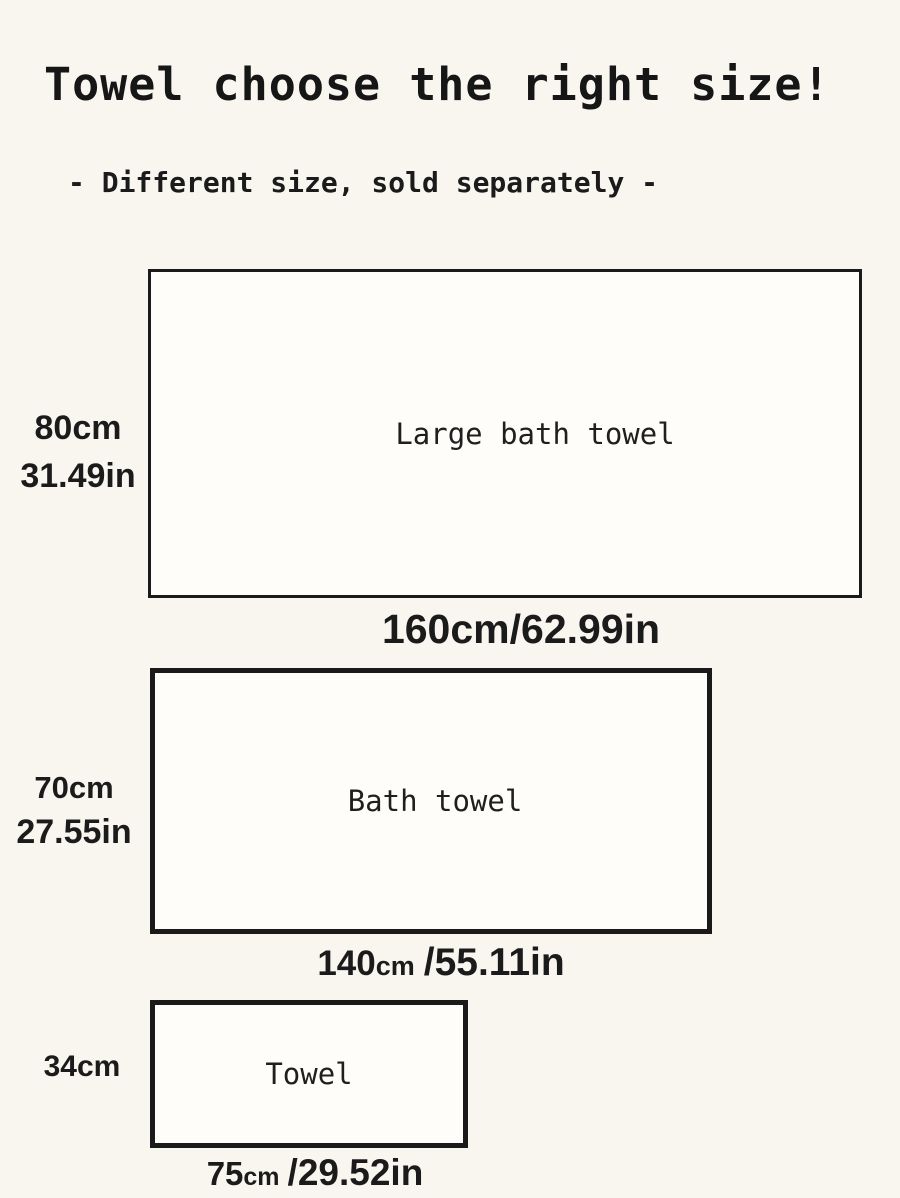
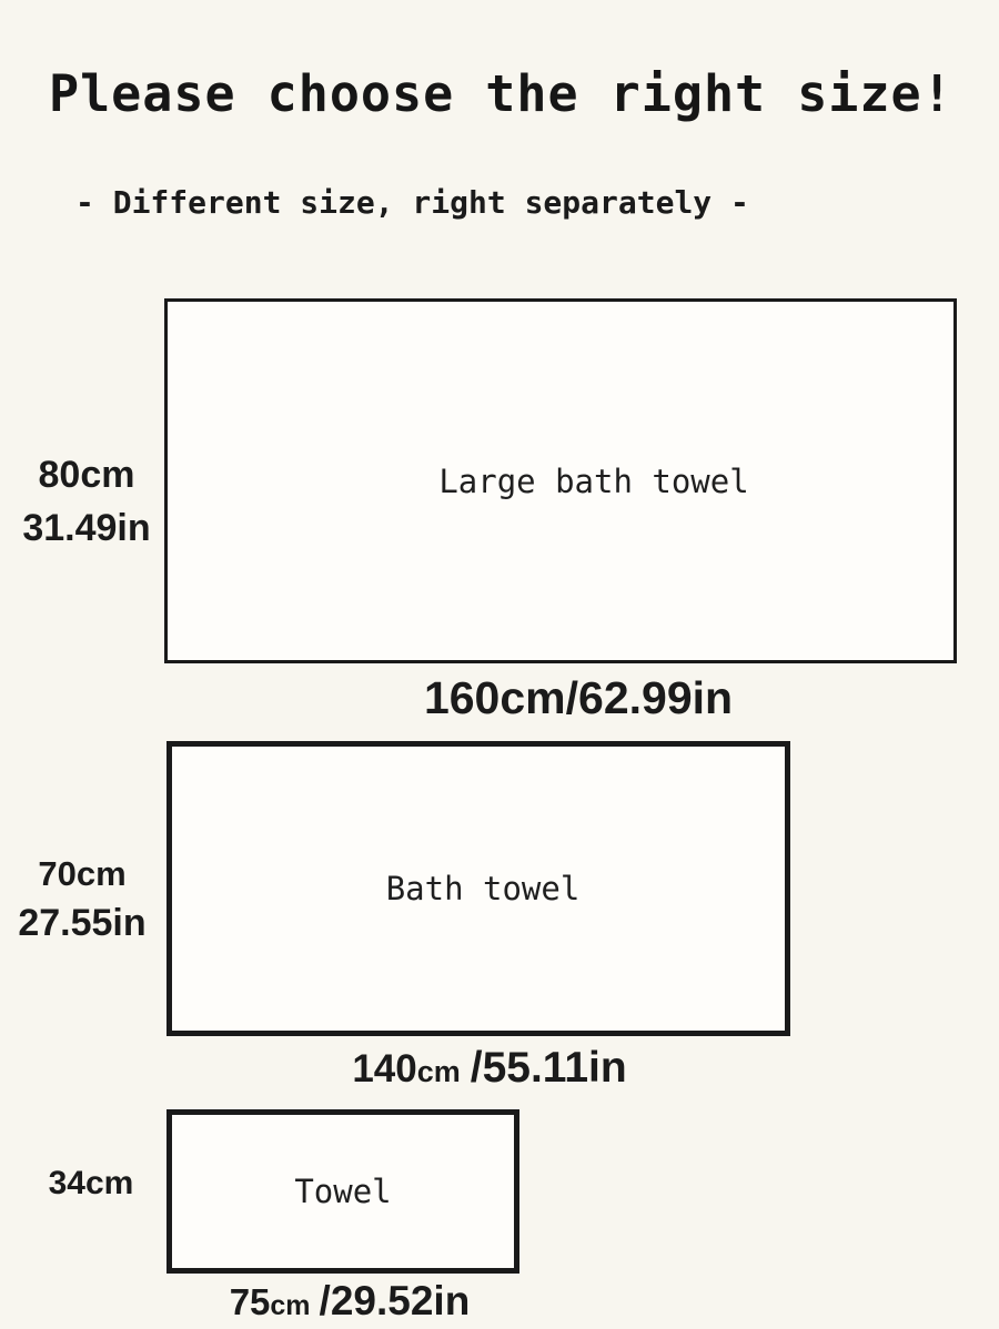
- Towel choose the right size!
+ Please choose the right size!
- - Different size, sold separately -
+ - Different size, right separately -
  Large bath towel
  80cm
  31.49in
  160cm/62.99in
  Bath towel
  70cm
  27.55in
  140cm /55.11in
  Towel
  34cm
  75cm /29.52in
